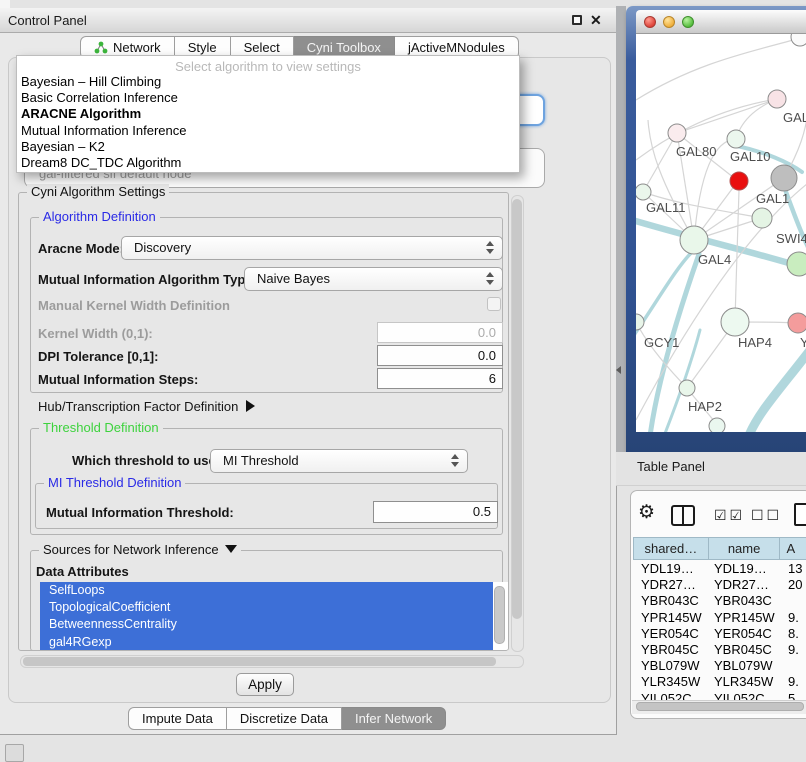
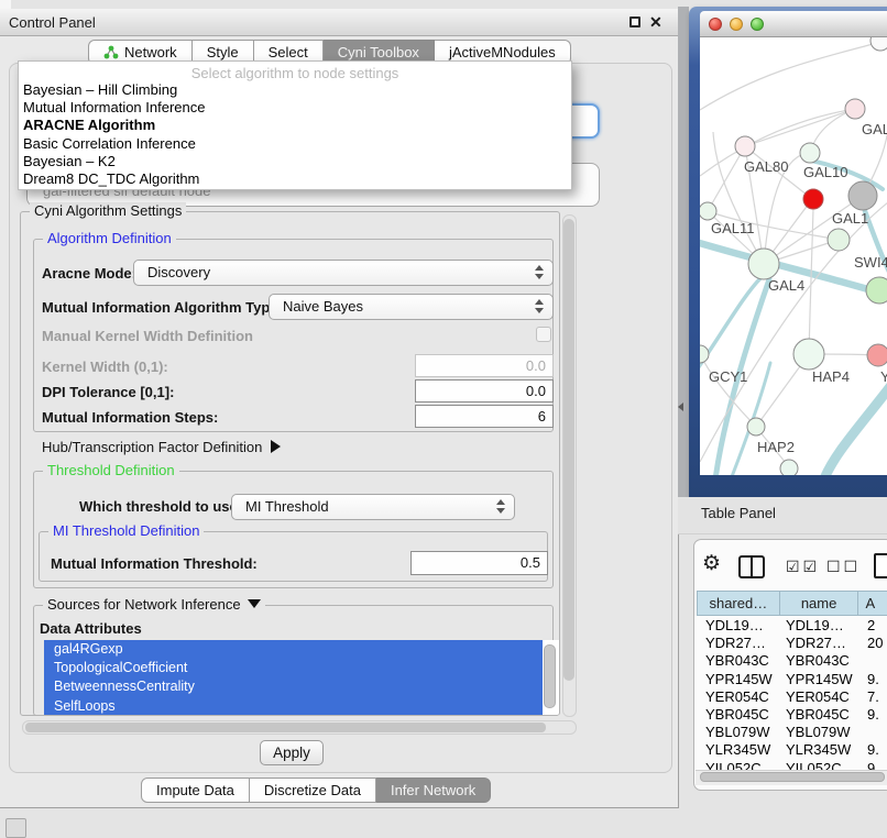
  Control Panel
  ✕
  Network
  Style
  Select
  Cyni Toolbox
  jActiveMNodules
  gal-filtered sif default node
- Select algorithm to view settings
+ Select algorithm to node settings
  Bayesian – Hill Climbing
- Basic Correlation Inference
+ Mutual Information Inference
  ARACNE Algorithm
- Mutual Information Inference
+ Basic Correlation Inference
  Bayesian – K2
  Dream8 DC_TDC Algorithm
  Cyni Algorithm Settings
  Algorithm Definition
  Aracne Mode
  Discovery
  Mutual Information Algorithm Typ
  Naive Bayes
  Manual Kernel Width Definition
  Kernel Width (0,1):
  0.0
  DPI Tolerance [0,1]:
  0.0
  Mutual Information Steps:
  6
  Hub/Transcription Factor Definition
  Threshold Definition
  Which threshold to us
  MI Threshold
  MI Threshold Definition
  Mutual Information Threshold:
  0.5
  Sources for Network Inference
  Data Attributes
- SelfLoops
+ gal4RGexp
  TopologicalCoefficient
  BetweennessCentrality
- gal4RGexp
+ SelfLoops
  Apply
  Impute Data
  Discretize Data
  Infer Network
  GAL
  GAL80
  GAL10
  GAL11
  GAL1
  SWI4
  GAL4
  GCY1
  HAP4
  Y
  HAP2
  Table Panel
  ⚙
  ☑☑
  ☐☐
  shared…
  name
  A
  YDL19…
  YDL19…
- 13
+ 2
  YDR27…
  YDR27…
  20
  YBR043C
  YBR043C
  YPR145W
  YPR145W
  9.
  YER054C
  YER054C
- 8.
+ 7.
  YBR045C
  YBR045C
  9.
  YBL079W
  YBL079W
  YLR345W
  YLR345W
  9.
  YIL052C
  YIL052C
- 5
+ 9
